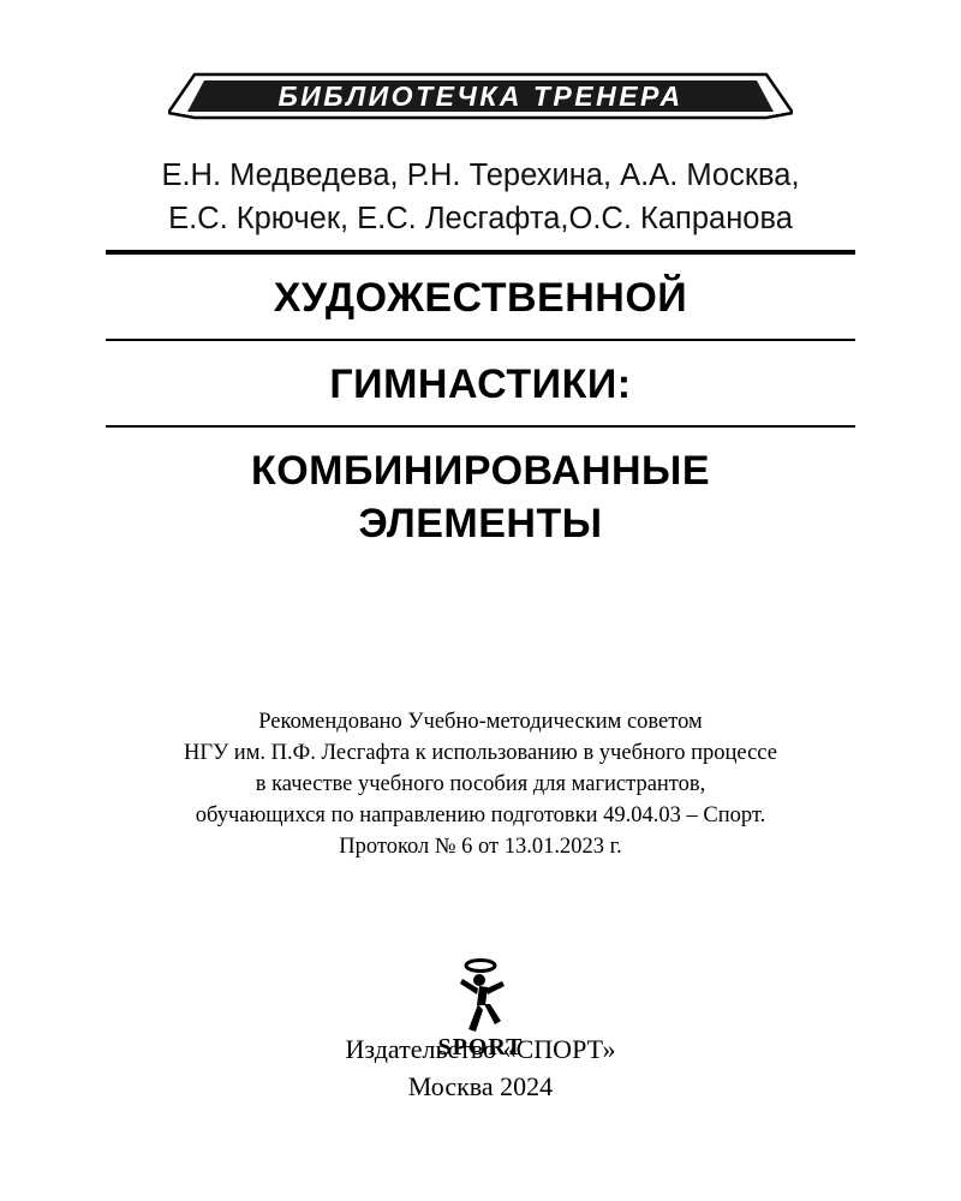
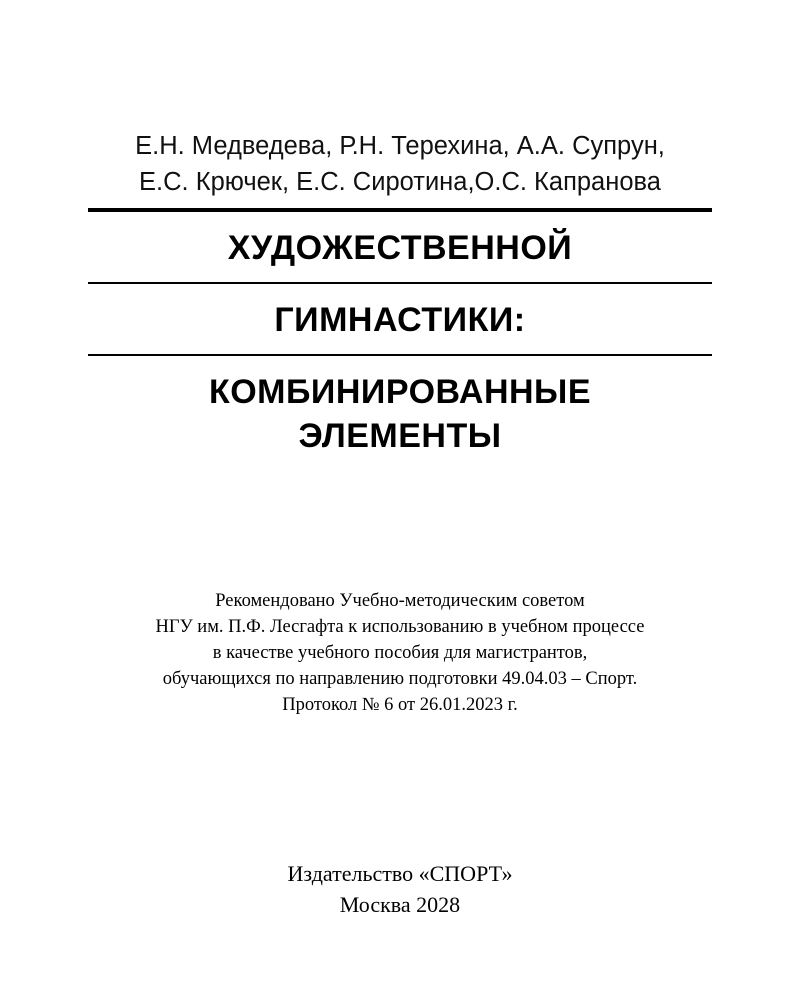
- БИБЛИОТЕЧКА ТРЕНЕРА
- Е.Н. Медведева, Р.Н. Терехина, А.А. Москва,
+ Е.Н. Медведева, Р.Н. Терехина, А.А. Супрун,
- Е.С. Крючек, Е.С. Лесгафта,О.С. Капранова
+ Е.С. Крючек, Е.С. Сиротина,О.С. Капранова
  ХУДОЖЕСТВЕННОЙ
  ГИМНАСТИКИ:
  КОМБИНИРОВАННЫЕ
  ЭЛЕМЕНТЫ
  Рекомендовано Учебно-методическим советом
- НГУ им. П.Ф. Лесгафта к использованию в учебного процессе
+ НГУ им. П.Ф. Лесгафта к использованию в учебном процессе
  в качестве учебного пособия для магистрантов,
  обучающихся по направлению подготовки 49.04.03 – Спорт.
- Протокол № 6 от 13.01.2023 г.
+ Протокол № 6 от 26.01.2023 г.
- SPORT
  Издательство «СПОРТ»
- Москва 2024
+ Москва 2028
